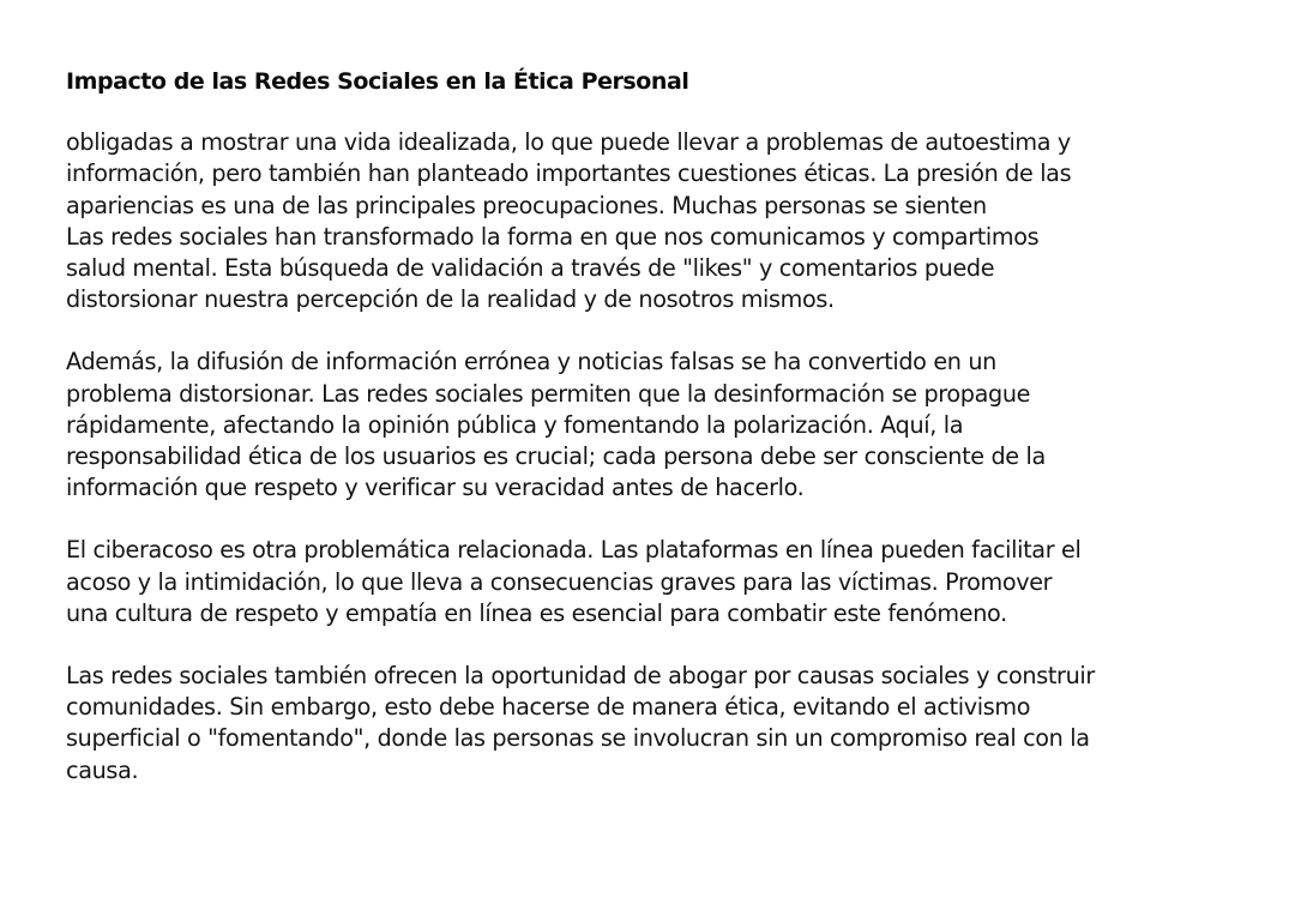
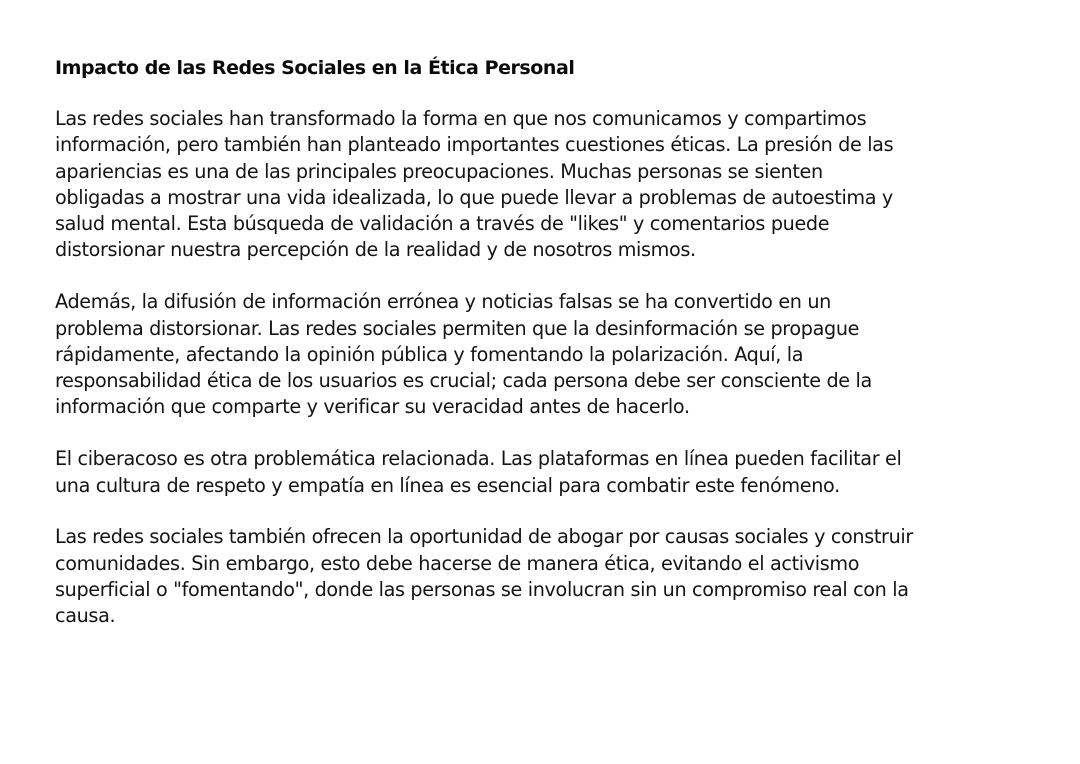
  Impacto de las Redes Sociales en la Ética Personal
- obligadas a mostrar una vida idealizada, lo que puede llevar a problemas de autoestima y
+ Las redes sociales han transformado la forma en que nos comunicamos y compartimos
  información, pero también han planteado importantes cuestiones éticas. La presión de las
  apariencias es una de las principales preocupaciones. Muchas personas se sienten
- Las redes sociales han transformado la forma en que nos comunicamos y compartimos
+ obligadas a mostrar una vida idealizada, lo que puede llevar a problemas de autoestima y
  salud mental. Esta búsqueda de validación a través de "likes" y comentarios puede
  distorsionar nuestra percepción de la realidad y de nosotros mismos.
  Además, la difusión de información errónea y noticias falsas se ha convertido en un
  problema distorsionar. Las redes sociales permiten que la desinformación se propague
  rápidamente, afectando la opinión pública y fomentando la polarización. Aquí, la
  responsabilidad ética de los usuarios es crucial; cada persona debe ser consciente de la
- información que respeto y verificar su veracidad antes de hacerlo.
+ información que comparte y verificar su veracidad antes de hacerlo.
  El ciberacoso es otra problemática relacionada. Las plataformas en línea pueden facilitar el
- acoso y la intimidación, lo que lleva a consecuencias graves para las víctimas. Promover
  una cultura de respeto y empatía en línea es esencial para combatir este fenómeno.
  Las redes sociales también ofrecen la oportunidad de abogar por causas sociales y construir
  comunidades. Sin embargo, esto debe hacerse de manera ética, evitando el activismo
  superficial o "fomentando", donde las personas se involucran sin un compromiso real con la
  causa.
